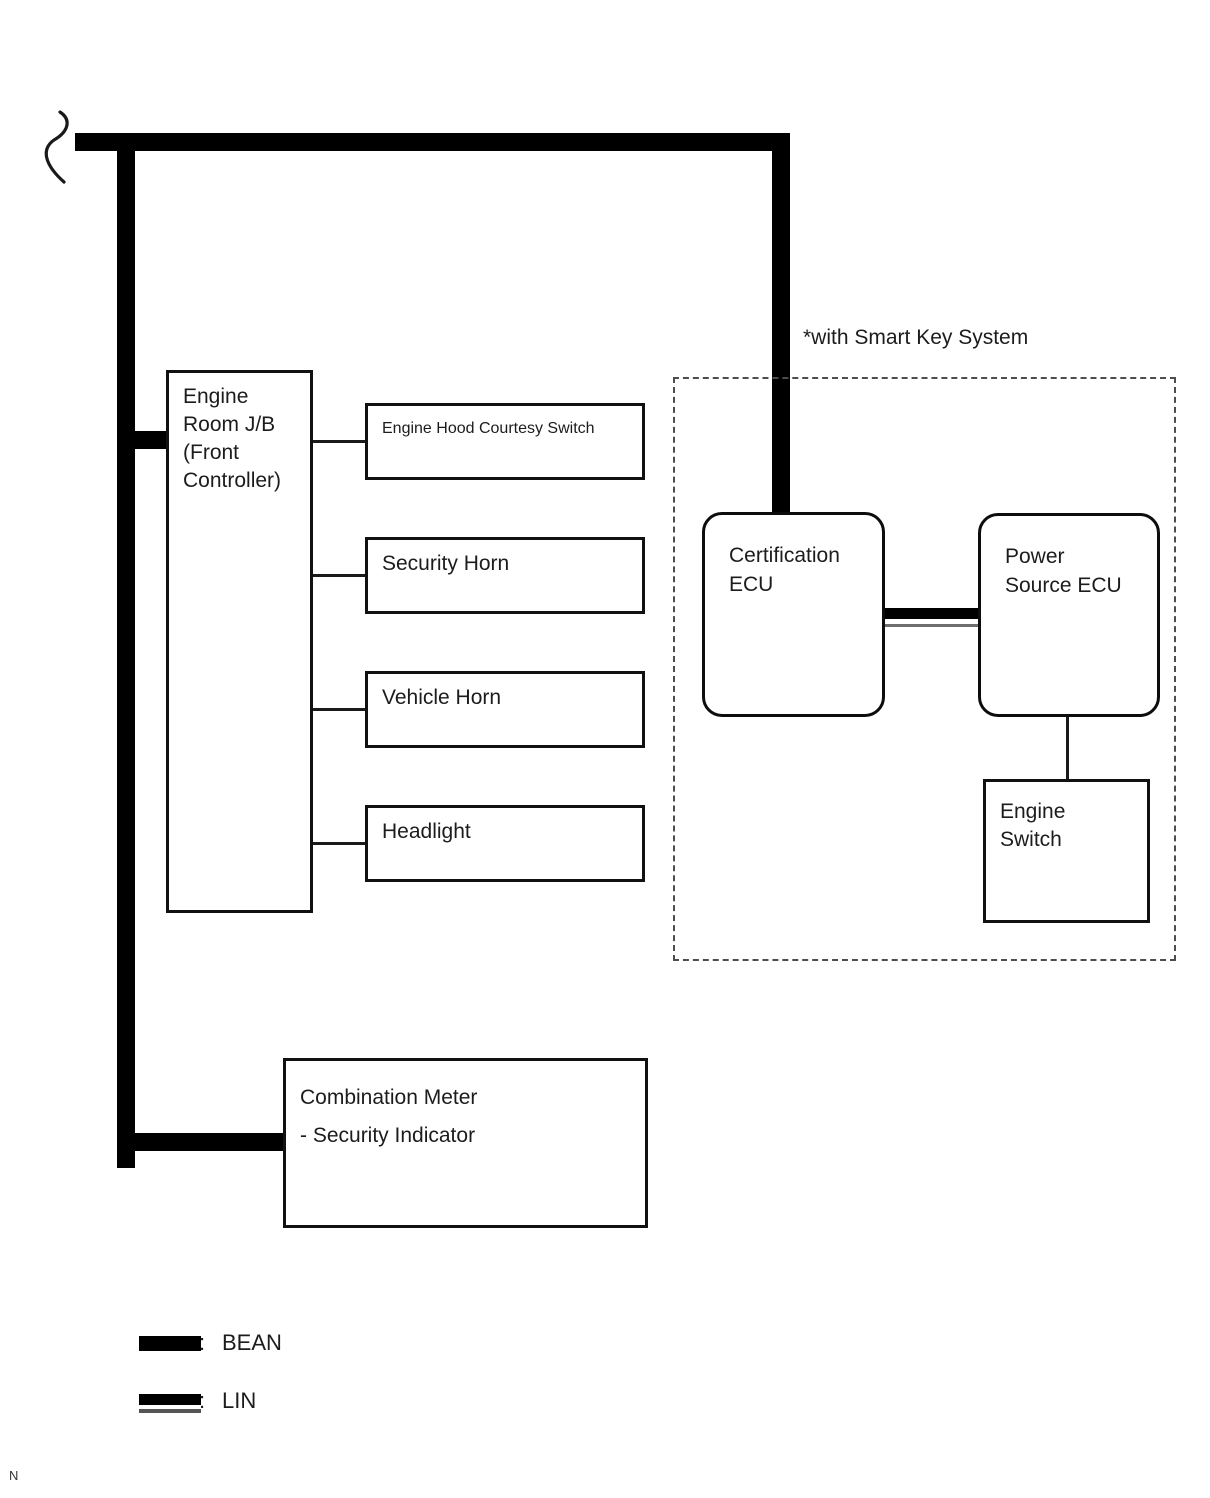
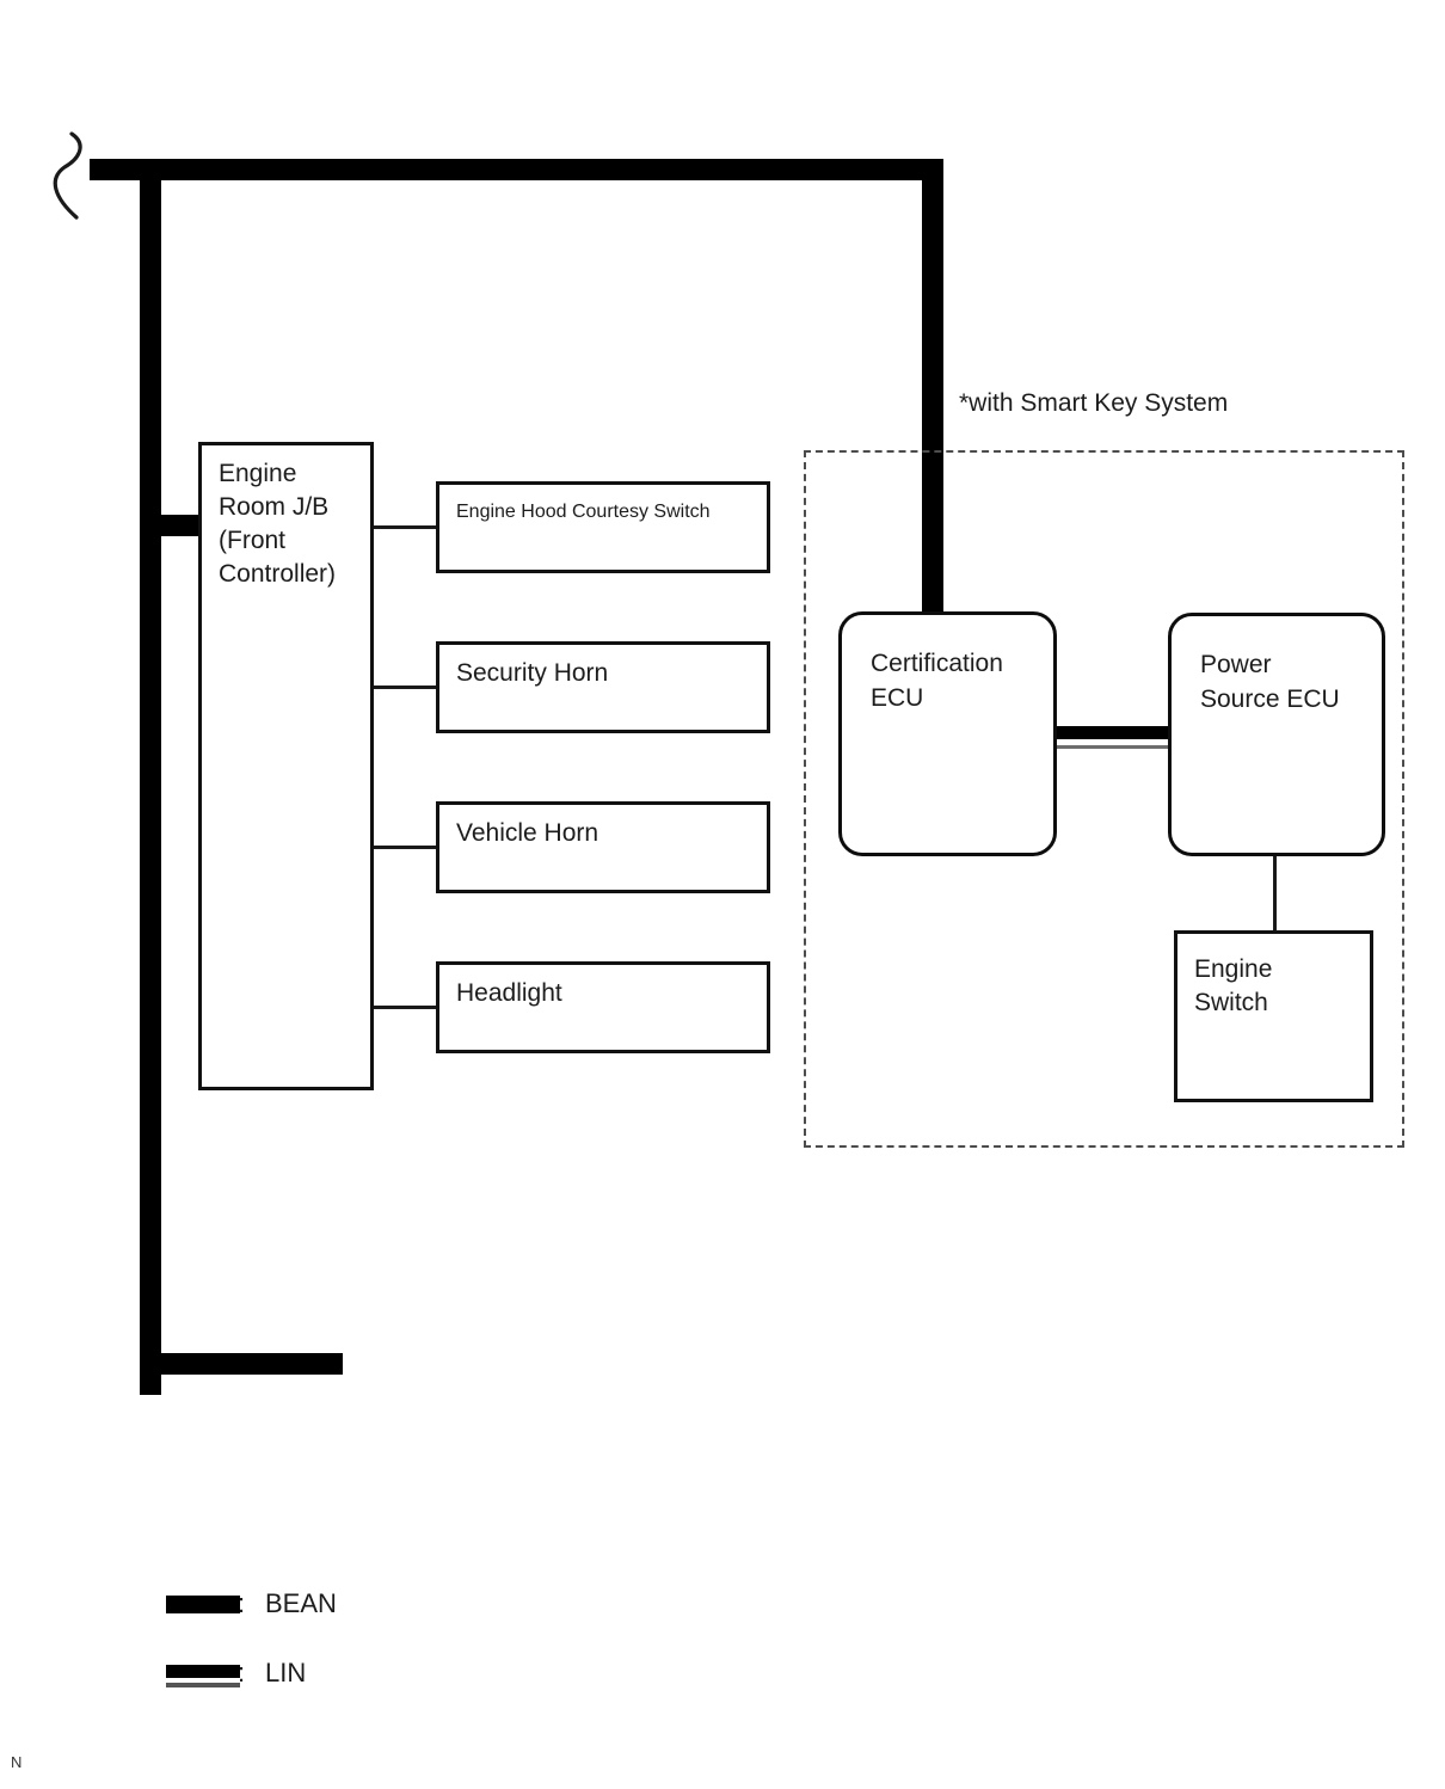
  *with Smart Key System
  Engine
  Room J/B
  (Front
  Controller)
  Engine Hood Courtesy Switch
  Security Horn
  Vehicle Horn
  Headlight
- Combination Meter
- - Security Indicator
  Certification
  ECU
  Power
  Source ECU
  Engine
  Switch
  :
  BEAN
  :
  LIN
  N
